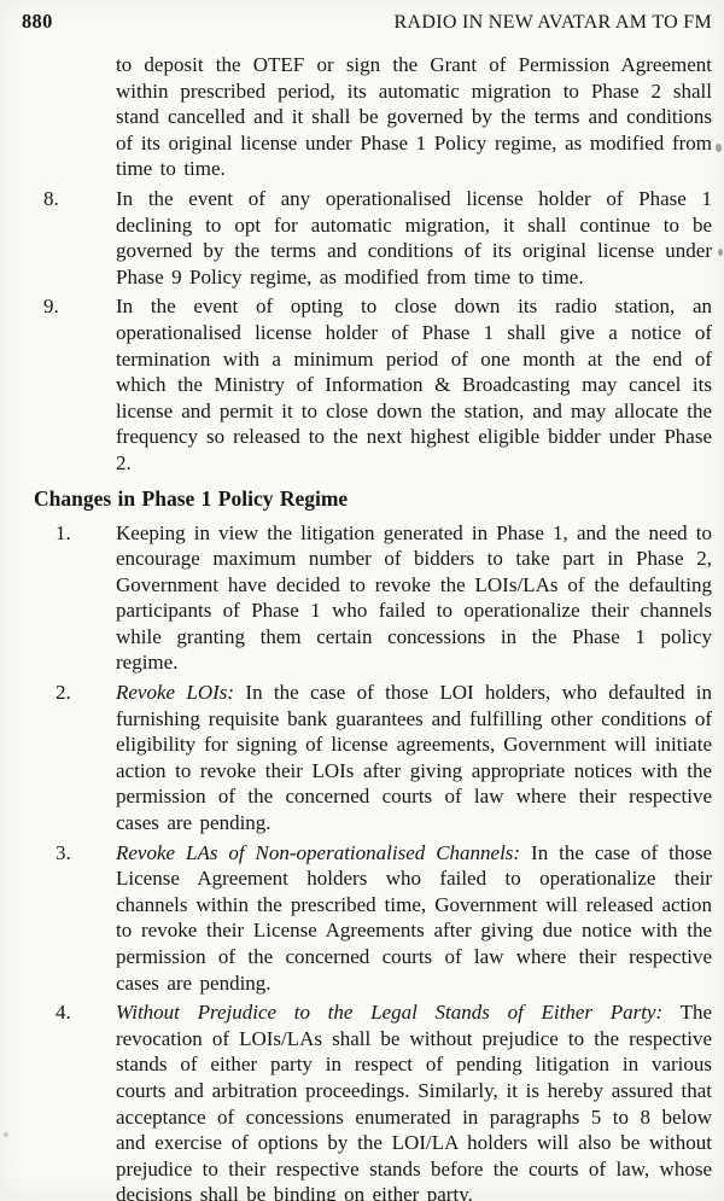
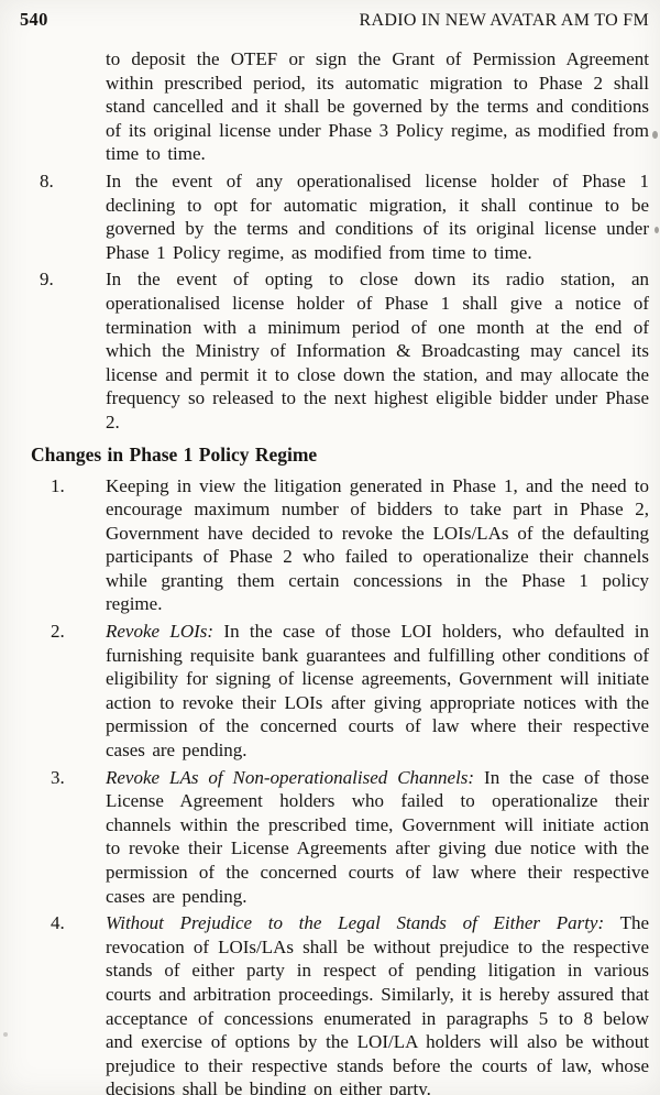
- 880
+ 540
  RADIO IN NEW AVATAR AM TO FM
- to deposit the OTEF or sign the Grant of Permission Agreement within prescribed period, its automatic migration to Phase 2 shall stand cancelled and it shall be governed by the terms and conditions of its original license under Phase 1 Policy regime, as modified from time to time.
+ to deposit the OTEF or sign the Grant of Permission Agreement within prescribed period, its automatic migration to Phase 2 shall stand cancelled and it shall be governed by the terms and conditions of its original license under Phase 3 Policy regime, as modified from time to time.
  8.
- In the event of any operationalised license holder of Phase 1 declining to opt for automatic migration, it shall continue to be governed by the terms and conditions of its original license under Phase 9 Policy regime, as modified from time to time.
+ In the event of any operationalised license holder of Phase 1 declining to opt for automatic migration, it shall continue to be governed by the terms and conditions of its original license under Phase 1 Policy regime, as modified from time to time.
  9.
  In the event of opting to close down its radio station, an operationalised license holder of Phase 1 shall give a notice of termination with a minimum period of one month at the end of which the Ministry of Information & Broadcasting may cancel its license and permit it to close down the station, and may allocate the frequency so released to the next highest eligible bidder under Phase 2.
  Changes in Phase 1 Policy Regime
  1.
- Keeping in view the litigation generated in Phase 1, and the need to encourage maximum number of bidders to take part in Phase 2, Government have decided to revoke the LOIs/LAs of the defaulting participants of Phase 1 who failed to operationalize their channels while granting them certain concessions in the Phase 1 policy regime.
+ Keeping in view the litigation generated in Phase 1, and the need to encourage maximum number of bidders to take part in Phase 2, Government have decided to revoke the LOIs/LAs of the defaulting participants of Phase 2 who failed to operationalize their channels while granting them certain concessions in the Phase 1 policy regime.
  2.
  Revoke LOIs: In the case of those LOI holders, who defaulted in furnishing requisite bank guarantees and fulfilling other conditions of eligibility for signing of license agreements, Government will initiate action to revoke their LOIs after giving appropriate notices with the permission of the concerned courts of law where their respective cases are pending.
  3.
- Revoke LAs of Non-operationalised Channels: In the case of those License Agreement holders who failed to operationalize their channels within the prescribed time, Government will released action to revoke their License Agreements after giving due notice with the permission of the concerned courts of law where their respective cases are pending.
+ Revoke LAs of Non-operationalised Channels: In the case of those License Agreement holders who failed to operationalize their channels within the prescribed time, Government will initiate action to revoke their License Agreements after giving due notice with the permission of the concerned courts of law where their respective cases are pending.
  4.
  Without Prejudice to the Legal Stands of Either Party: The revocation of LOIs/LAs shall be without prejudice to the respective stands of either party in respect of pending litigation in various courts and arbitration proceedings. Similarly, it is hereby assured that acceptance of concessions enumerated in paragraphs 5 to 8 below and exercise of options by the LOI/LA holders will also be without prejudice to their respective stands before the courts of law, whose decisions shall be binding on either party.
